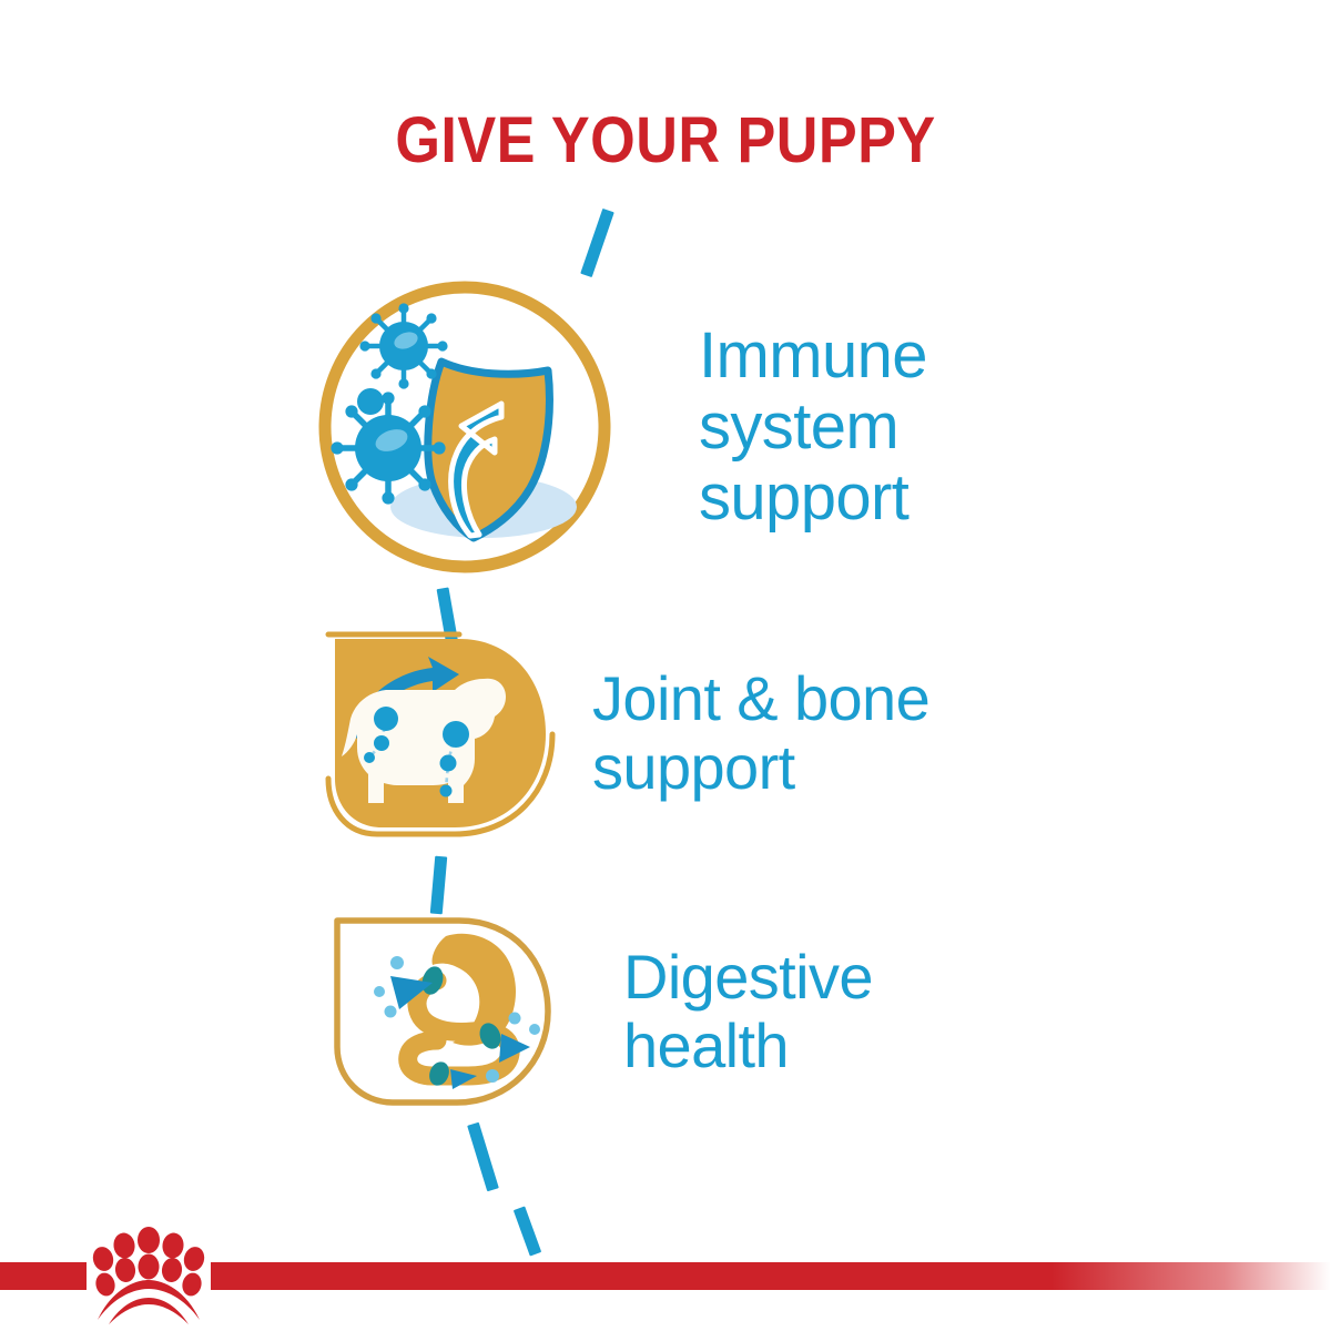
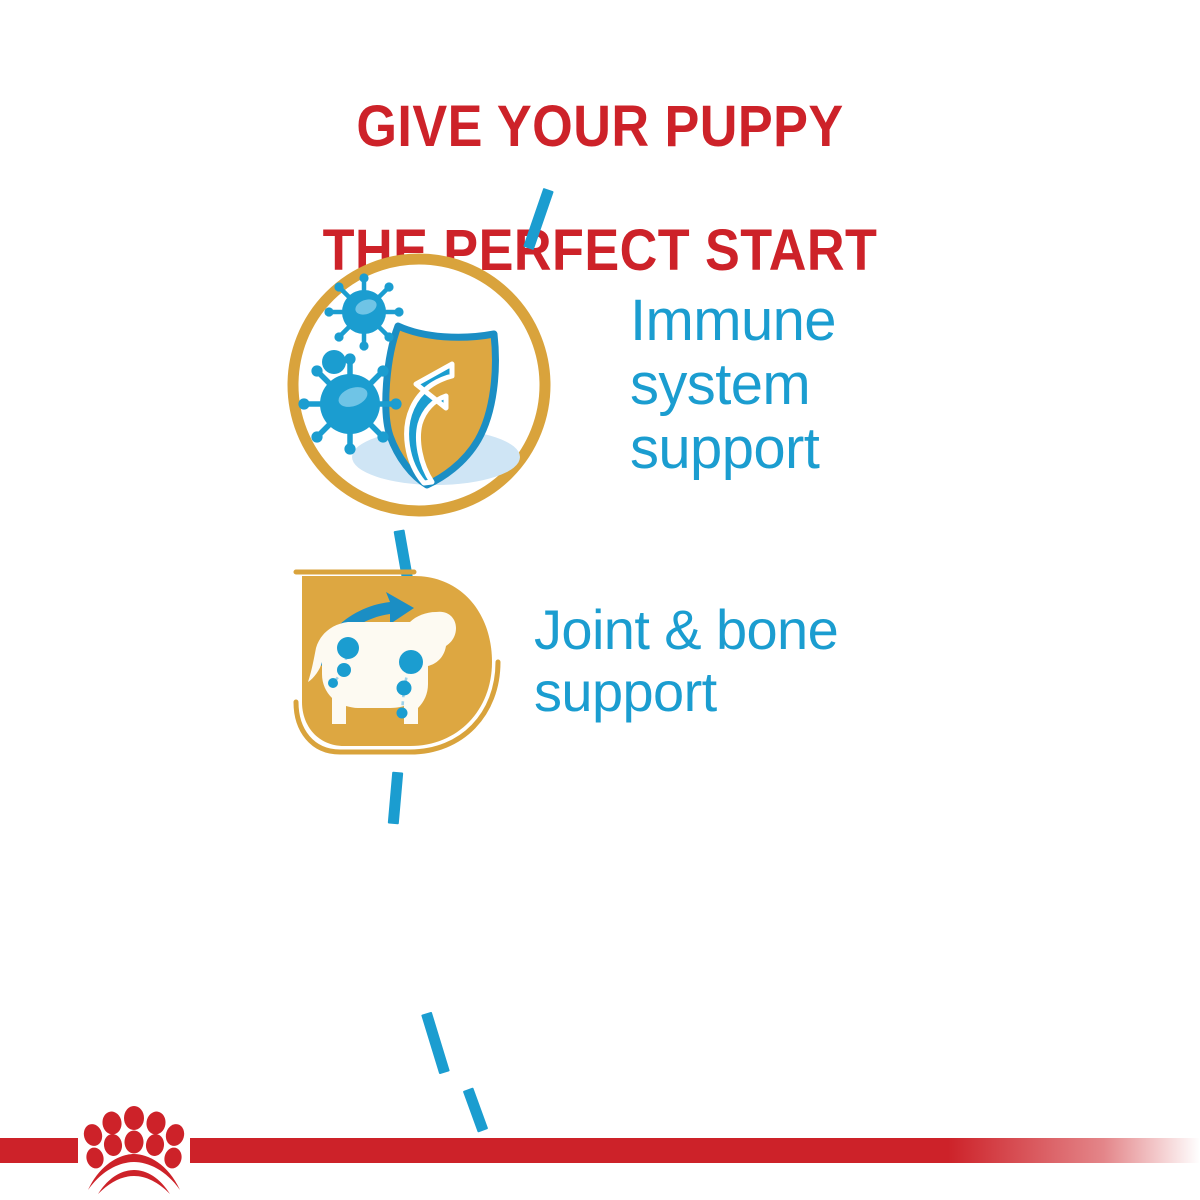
  GIVE YOUR PUPPY
+ THE PERFECT START
  Immune
  system
  support
  Joint & bone
  support
- Digestive
- health
